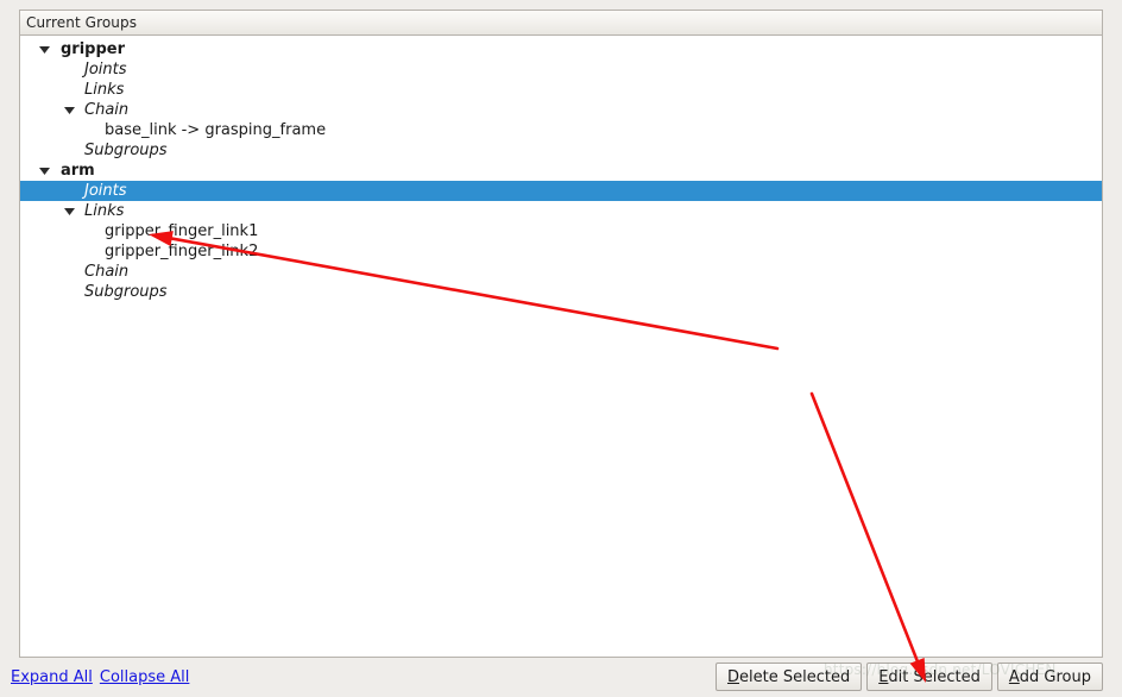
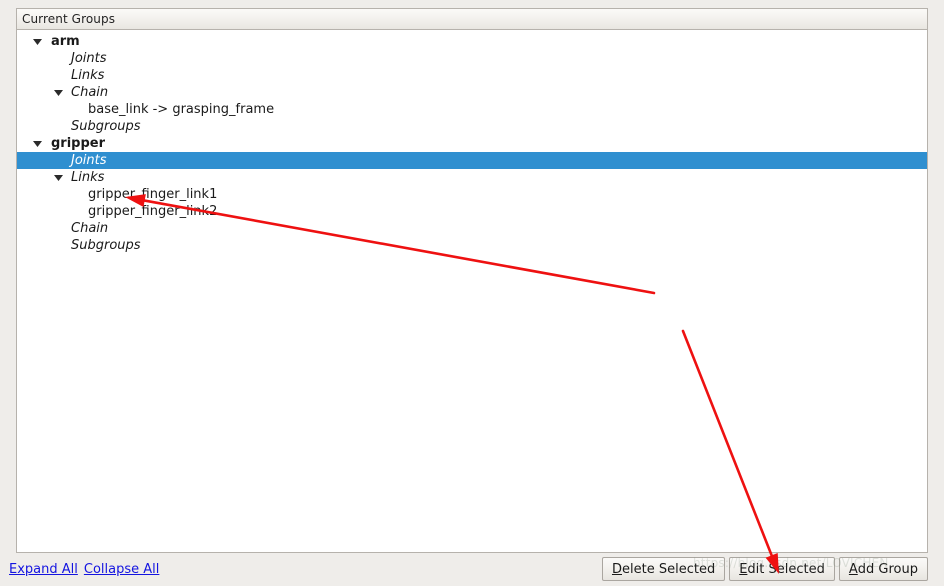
  Current Groups
- gripper
+ arm
  Joints
  Links
  Chain
  base_link -> grasping_frame
  Subgroups
- arm
+ gripper
  Joints
  Links
  gripper_inger_link1
  gripper_finger_lin2
  Chain
  Subgroups
  Expand All
  Collapse All
  D
  elete Selected
  E
  dit Selected
  A
  dd Group
  https://blog.sdn.net/LOVICHEN
